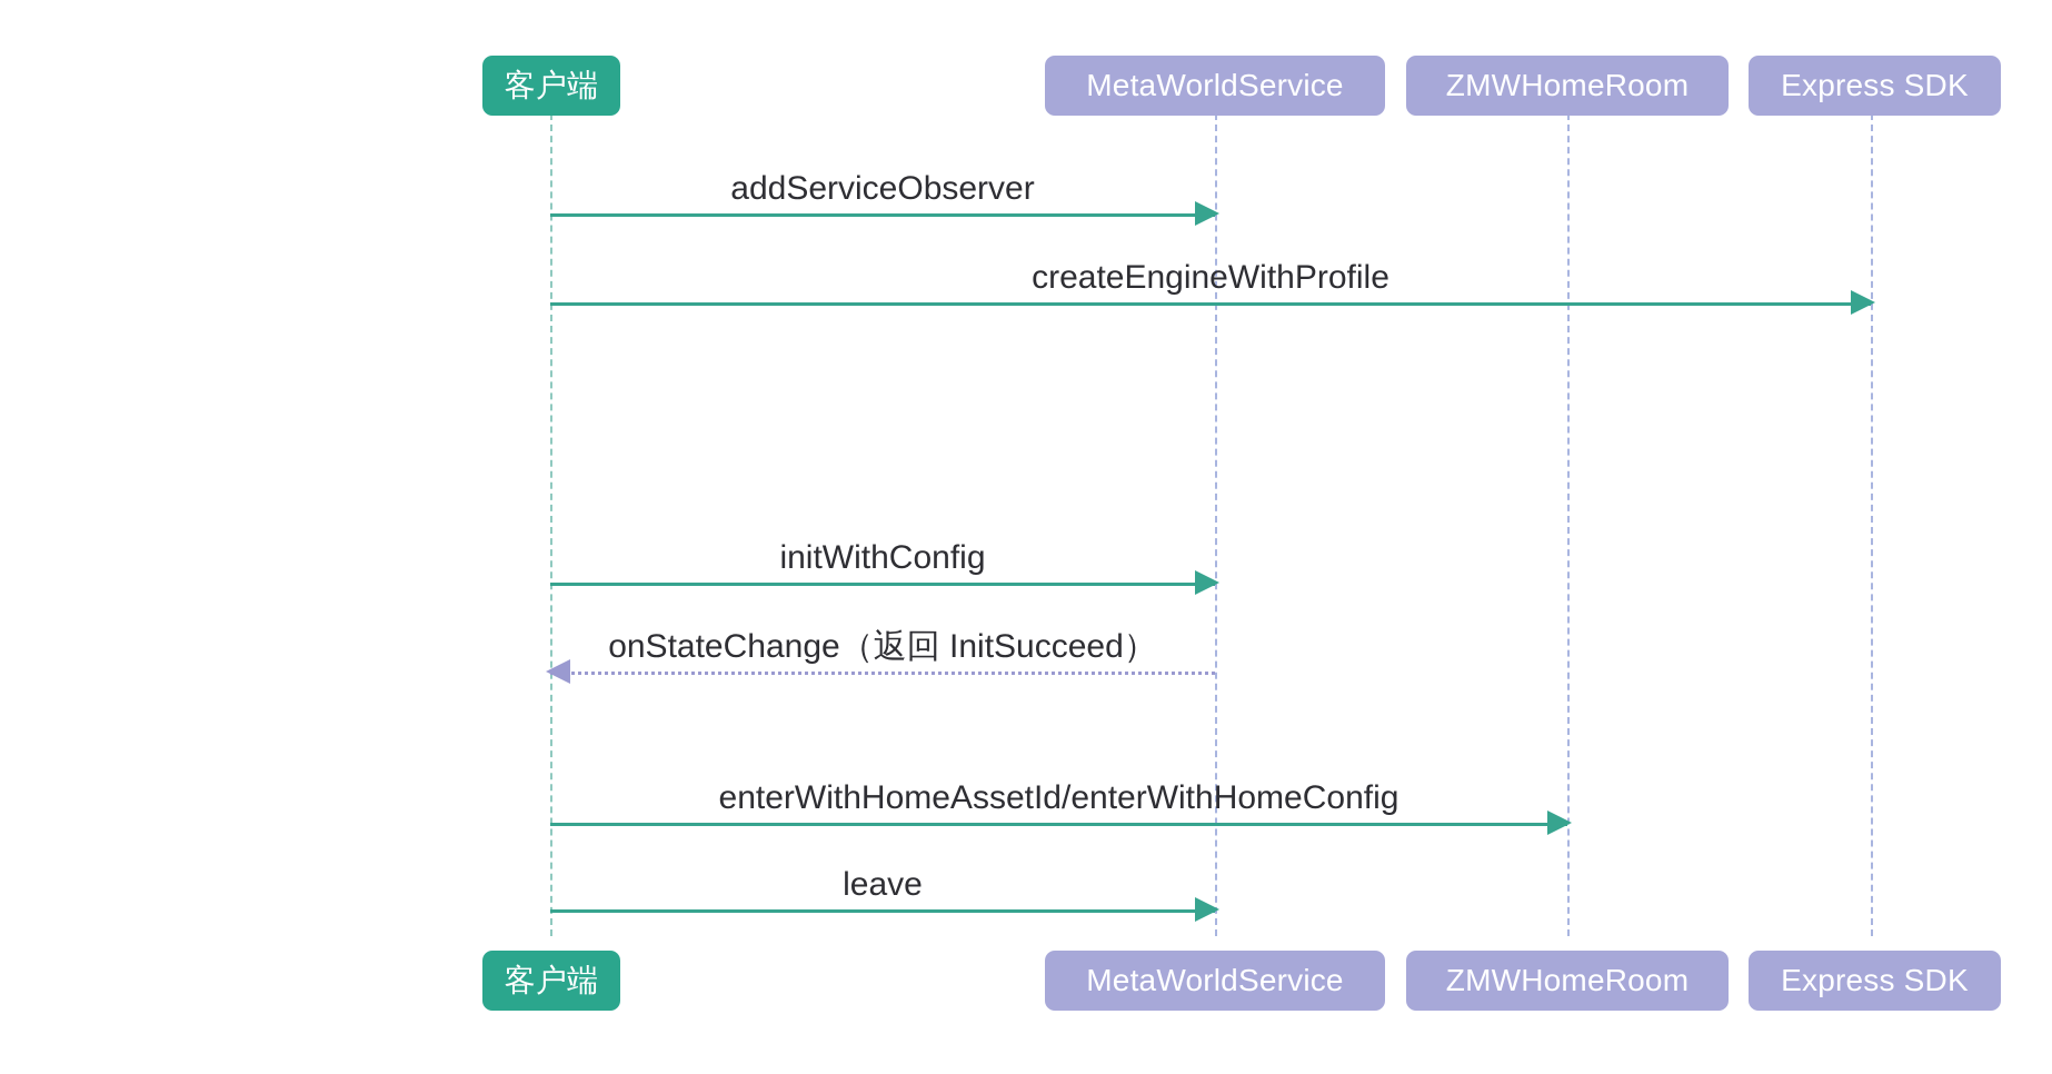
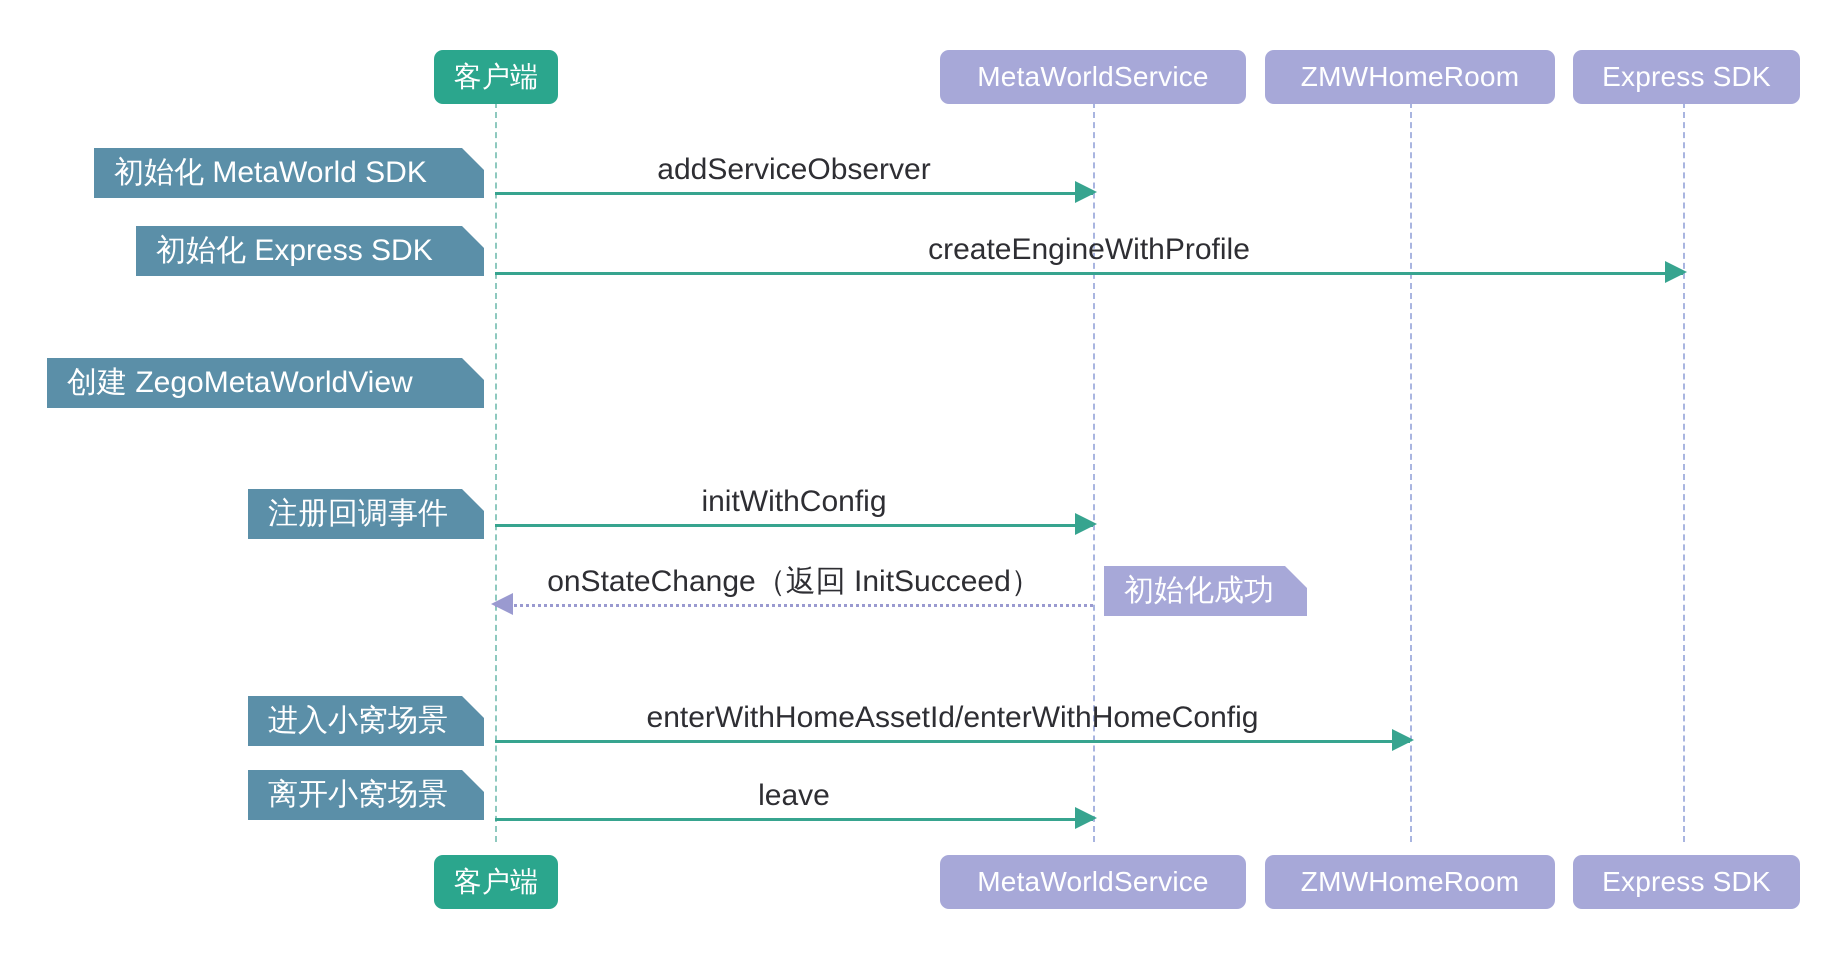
  客户端
  MetaWorldService
  ZMWHomeRoom
  Express SDK
  客户端
  MetaWorldService
  ZMWHomeRoom
  Express SDK
+ 初始化 MetaWorld SDK
+ 初始化 Express SDK
+ 创建 ZegoMetaWorldView
+ 注册回调事件
+ 初始化成功
+ 进入小窝场景
+ 离开小窝场景
  addServiceObserver
  createEngineWithProfile
  initWithConfig
  onStateChange（返回 InitSucceed）
  enterWithHomeAssetId/enterWithHomeConfig
  leave
